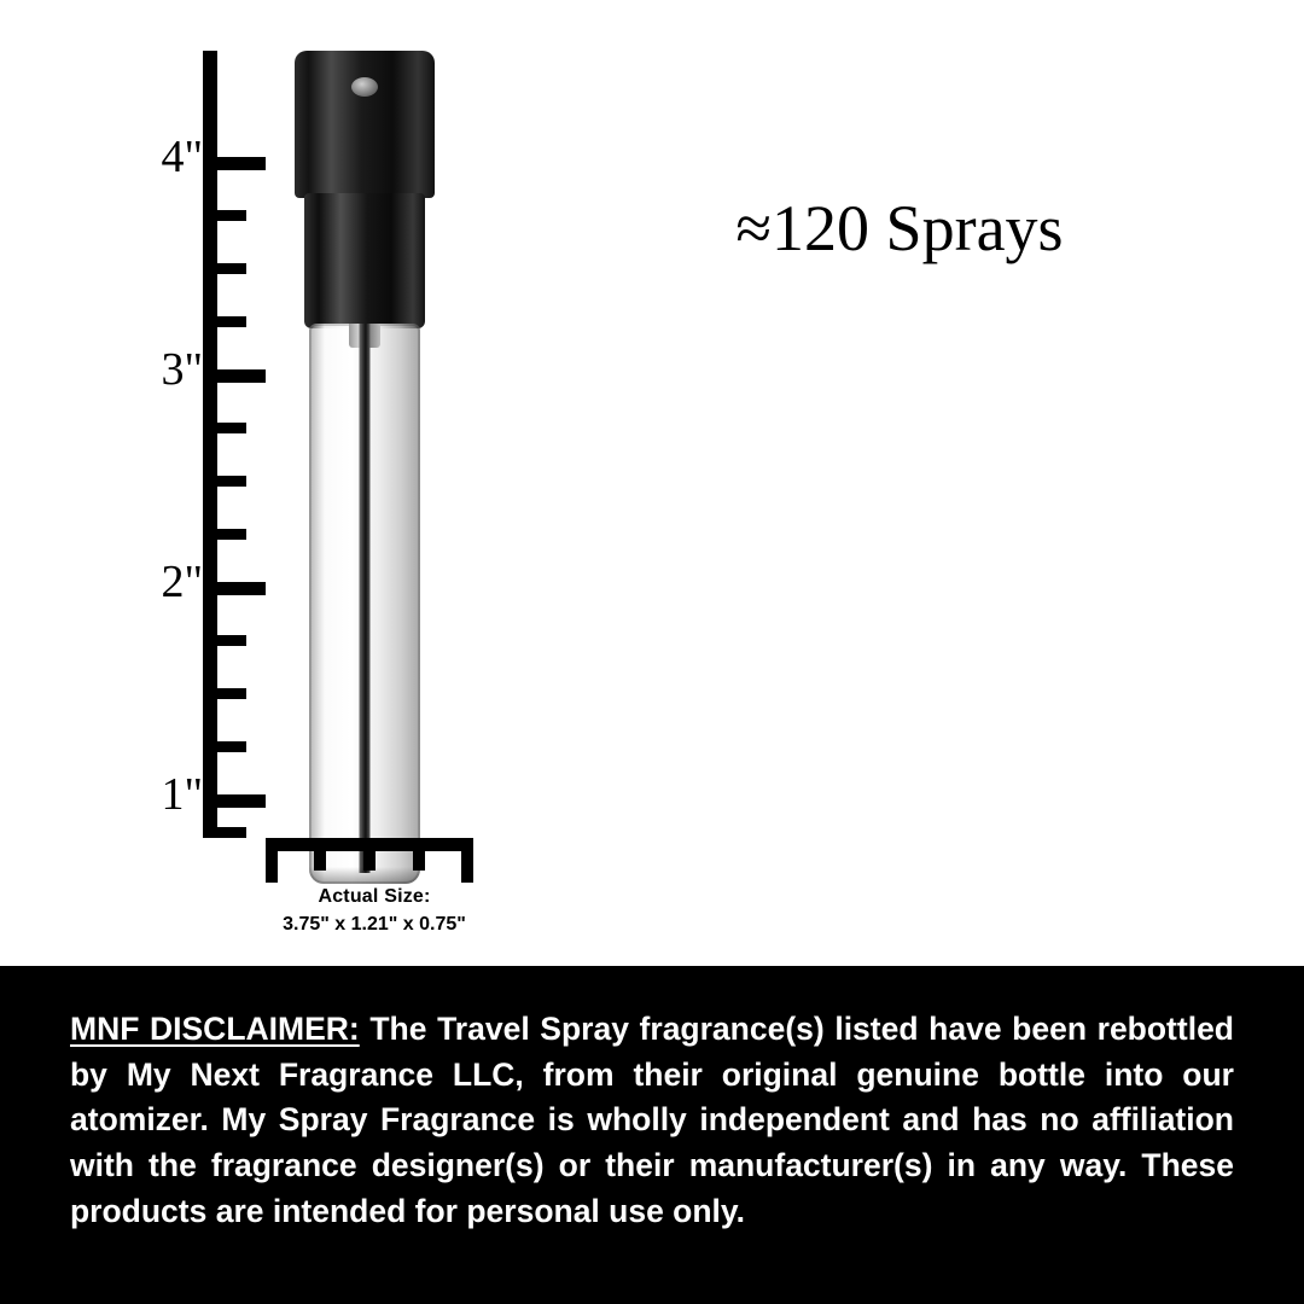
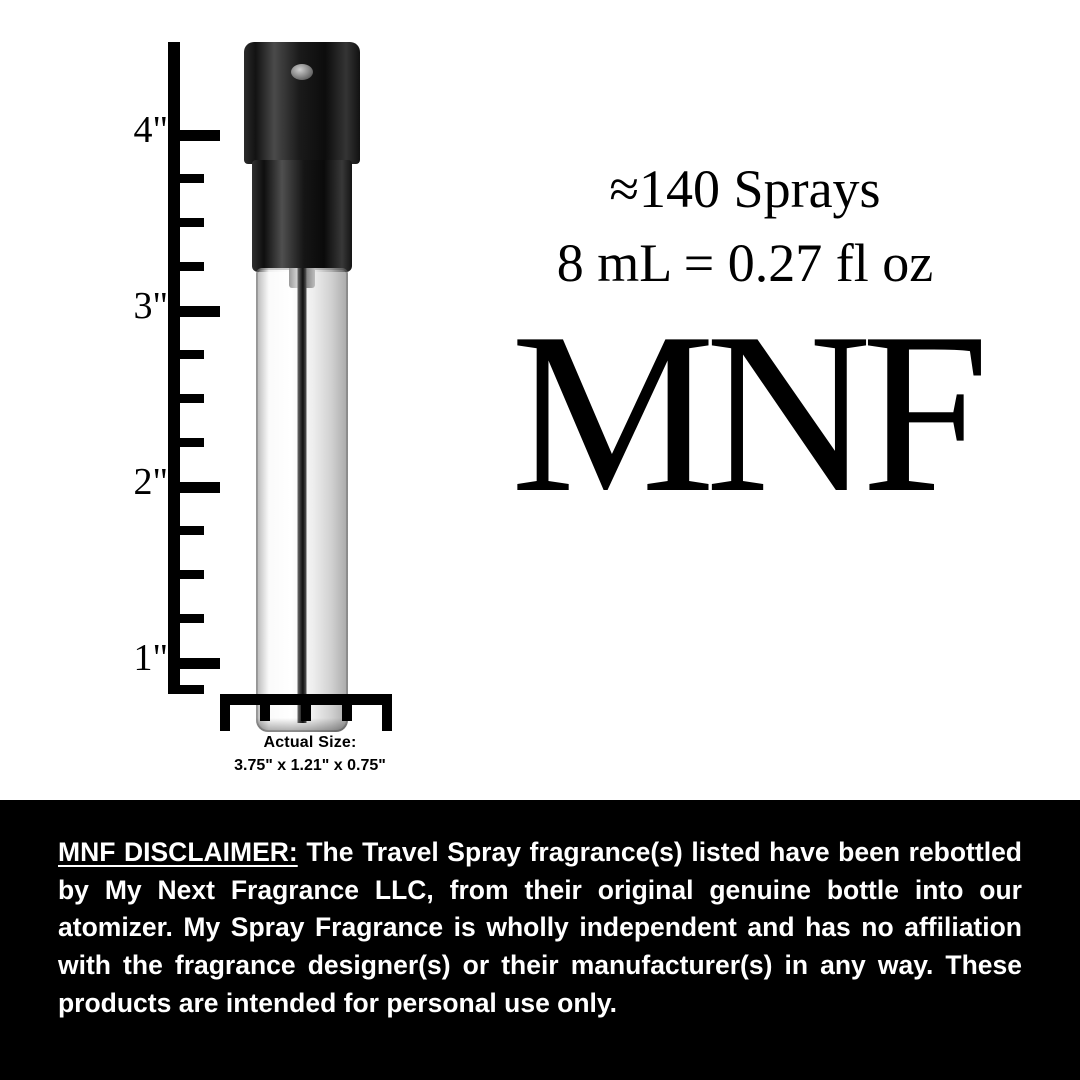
  4"
  3"
  2"
  1"
  Actual Size:
  3.75" x 1.21" x 0.75"
- ≈120 Sprays
+ ≈140 Sprays
+ 8 mL = 0.27 fl oz
+ MNF
  MNF DISCLAIMER: The Travel Spray fragrance(s) listed have been rebottled by My Next Fragrance LLC, from their original genuine bottle into our atomizer. My Spray Fragrance is wholly independent and has no affiliation with the fragrance designer(s) or their manufacturer(s) in any way. These products are intended for personal use only.
